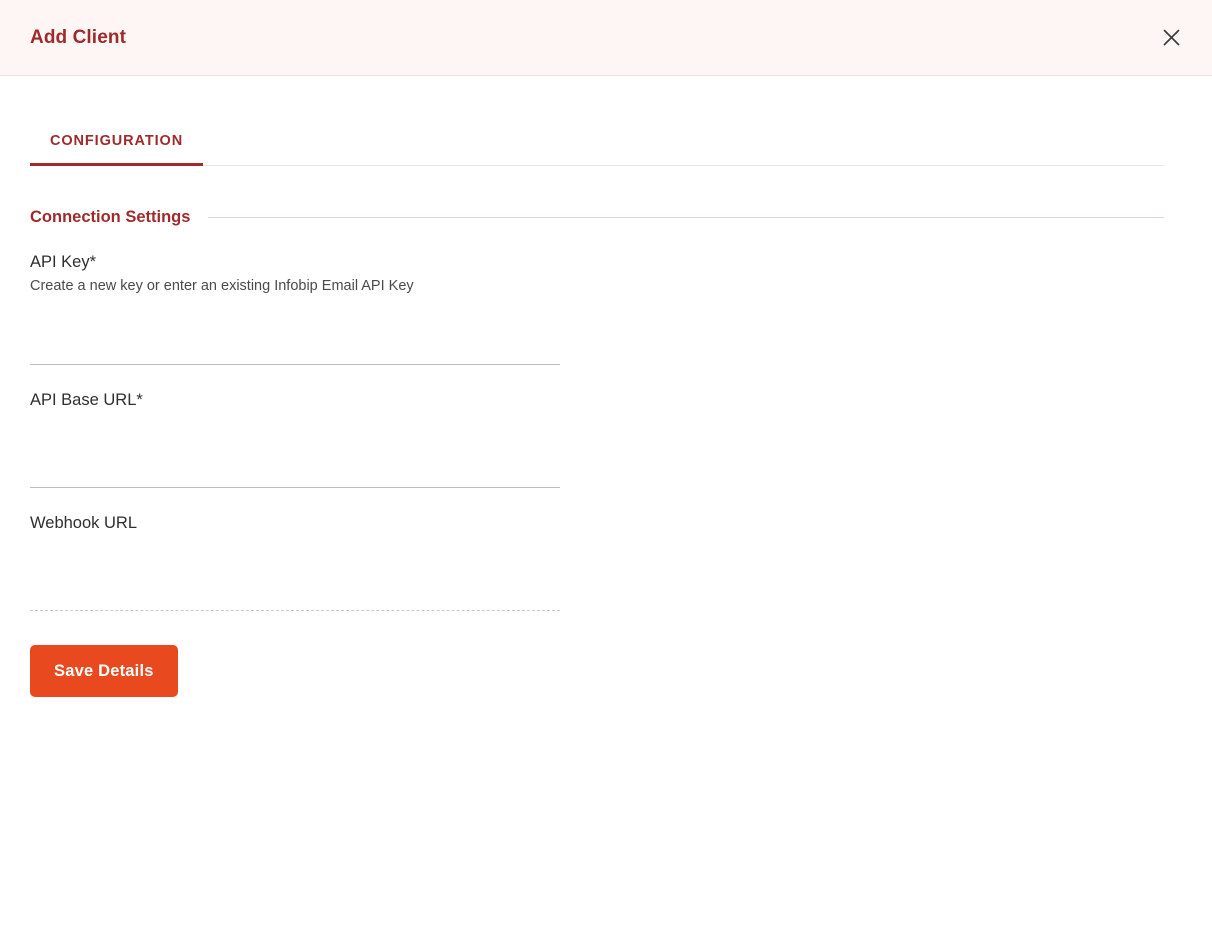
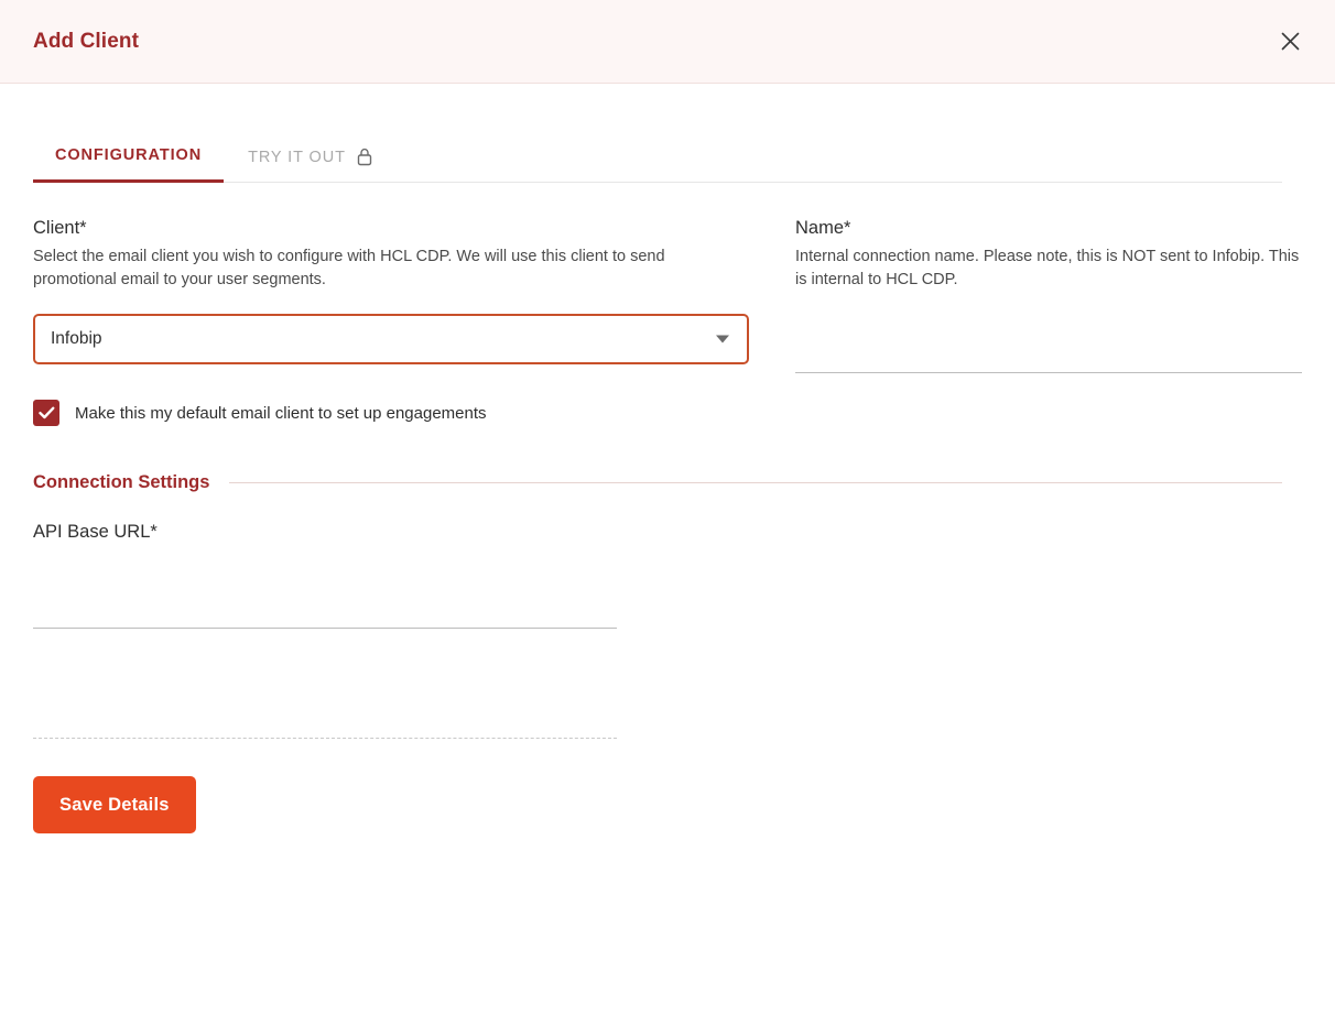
  Add Client
  CONFIGURATION
+ TRY IT OUT
+ Client*
+ Select the email client you wish to configure with HCL CDP. We will use this client to send promotional email to your user segments.
+ Infobip
+ Make this my default email client to set up engagements
+ Name*
+ Internal connection name. Please note, this is NOT sent to Infobip. This is internal to HCL CDP.
  Connection Settings
- API Key*
- Create a new key or enter an existing Infobip Email API Key
  API Base URL*
- Webhook URL
  Save Details
